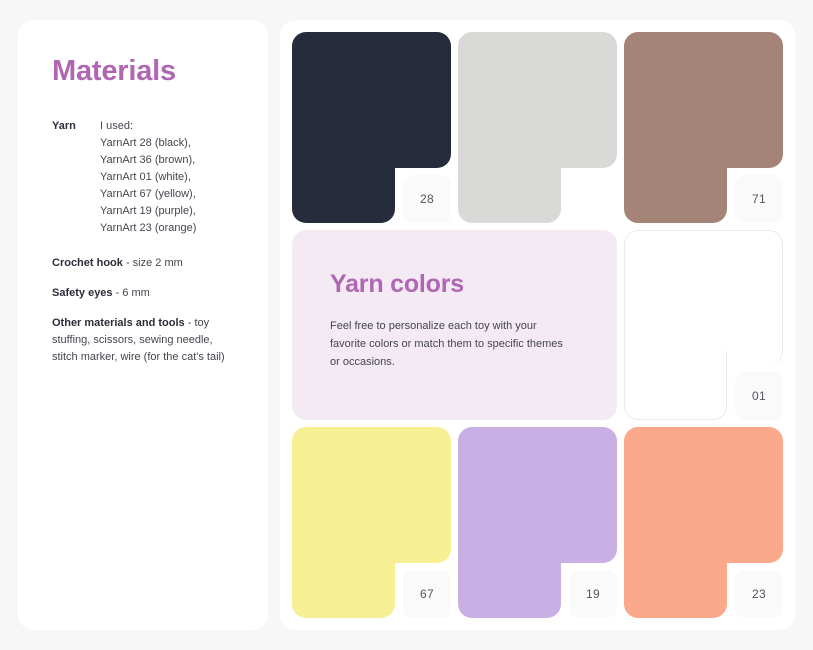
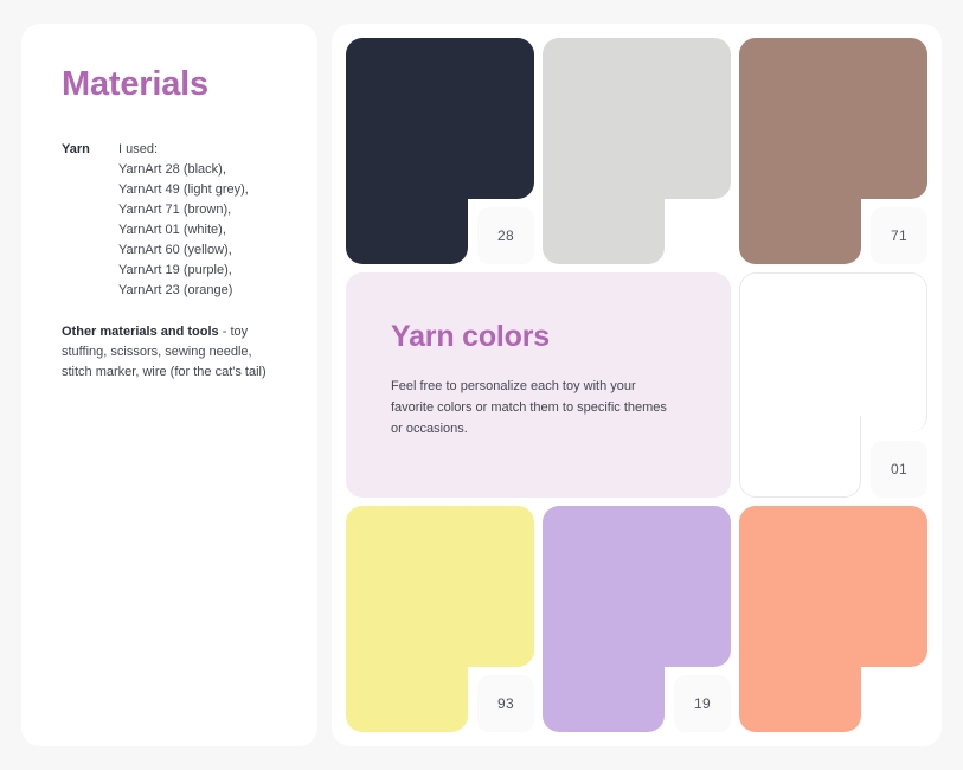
  Materials
  Yarn
  I used:
  YarnArt 28 (black),
+ YarnArt 49 (light grey),
- YarnArt 36 (brown),
+ YarnArt 71 (brown),
  YarnArt 01 (white),
- YarnArt 67 (yellow),
+ YarnArt 60 (yellow),
  YarnArt 19 (purple),
  YarnArt 23 (orange)
- Crochet hook - size 2 mm
- Safety eyes - 6 mm
  Other materials and tools - toy stuffing, scissors, sewing needle, stitch marker, wire (for the cat's tail)
  28
  71
  Yarn colors
  Feel free to personalize each toy with your favorite colors or match them to specific themes or occasions.
  01
- 67
+ 93
  19
- 23
